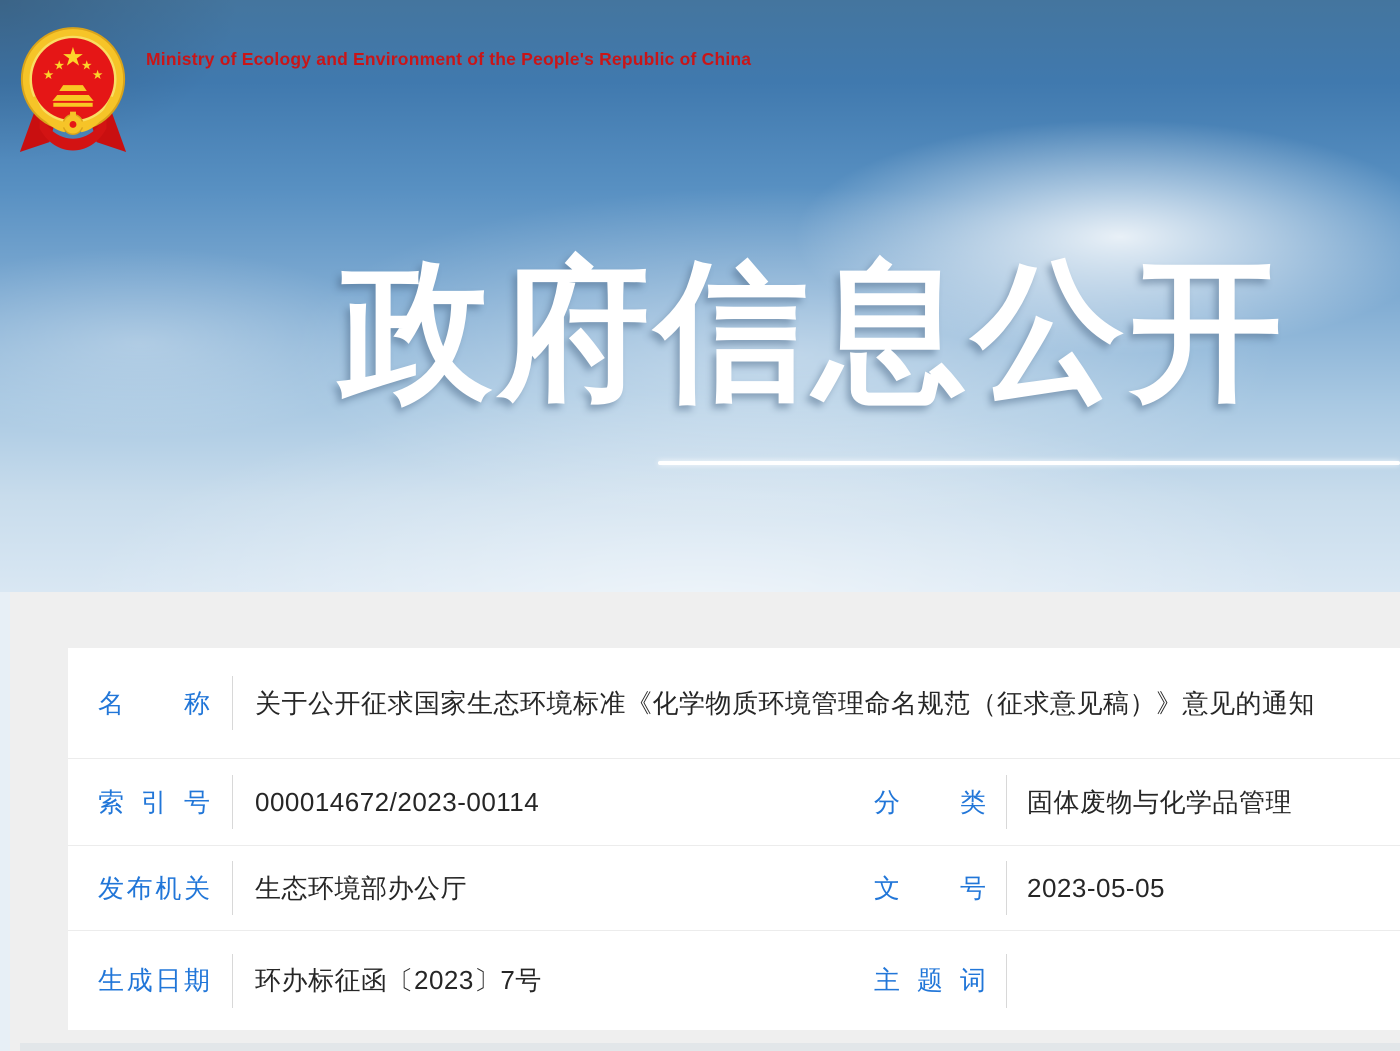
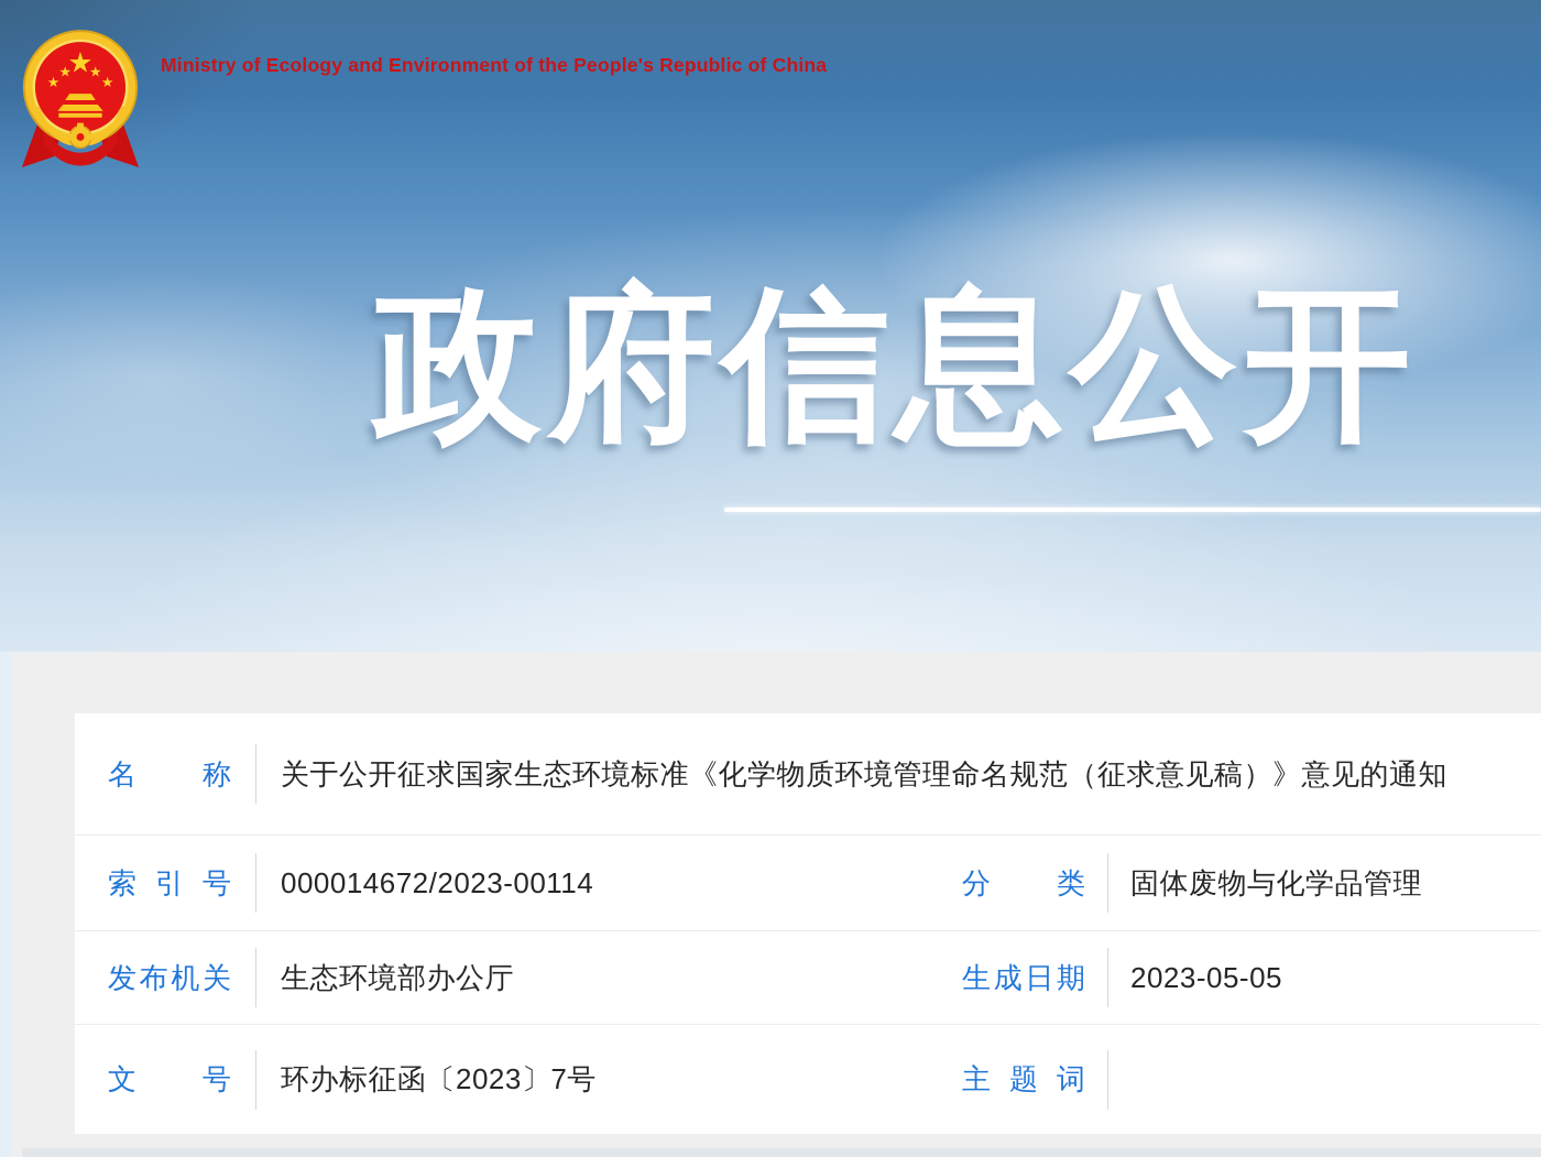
  ★
  ★
  ★
  ★
  ★
  Ministry of Ecology and Environment of the People's Republic of China
  政府信息公开
  名称
  关于公开征求国家生态环境标准《化学物质环境管理命名规范（征求意见稿）》意见的通知
  索引号
  000014672/2023-00114
  分类
  固体废物与化学品管理
  发布机关
  生态环境部办公厅
- 文号
+ 生成日期
  2023-05-05
- 生成日期
+ 文号
  环办标征函〔2023〕7号
  主题词
